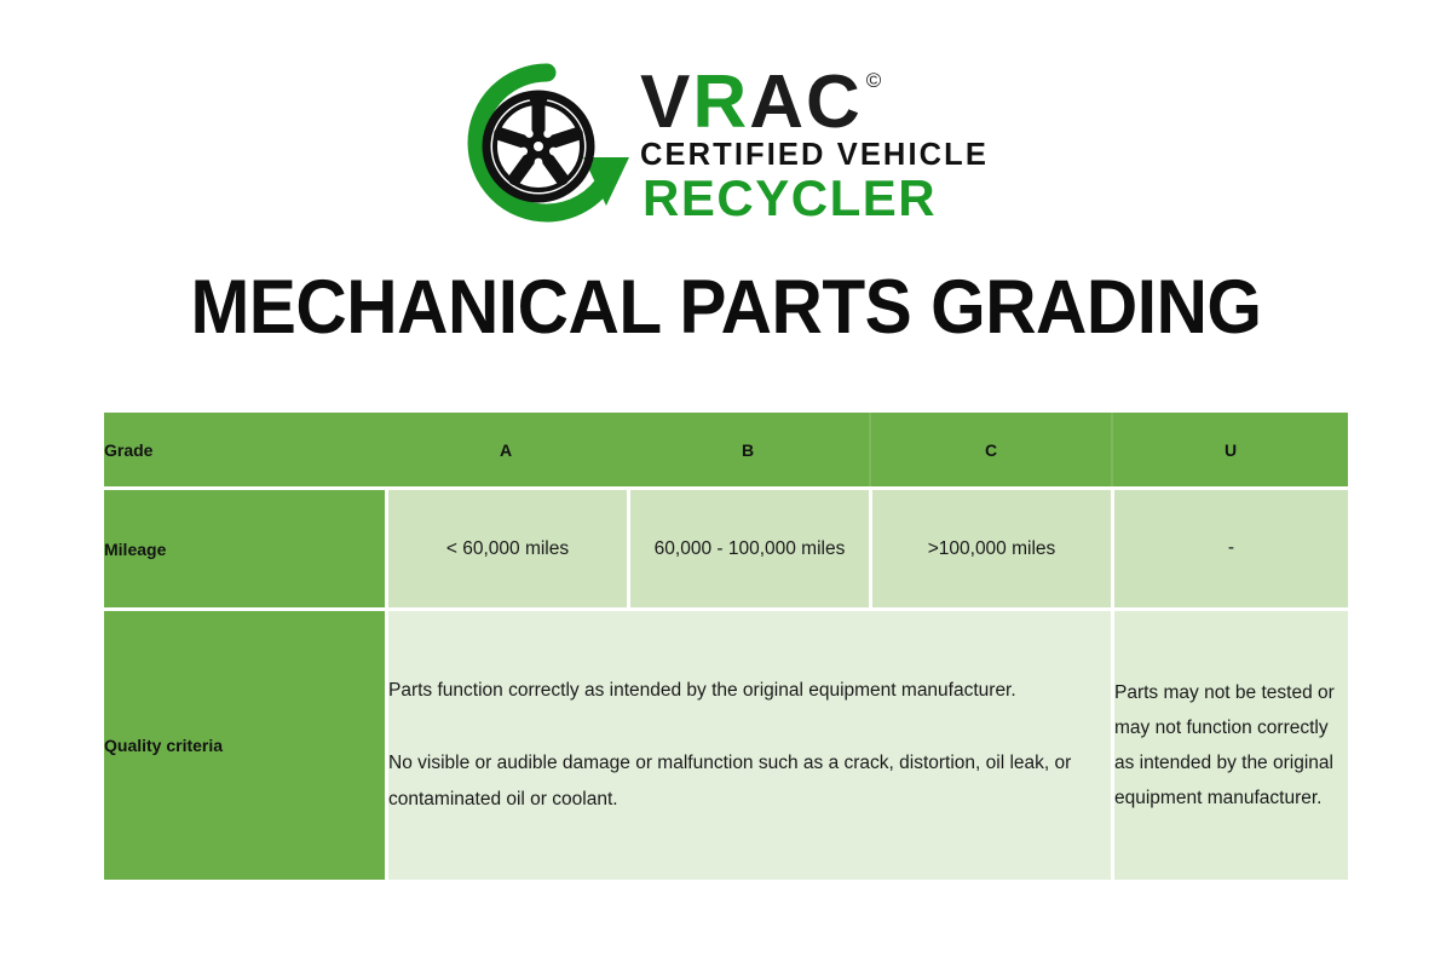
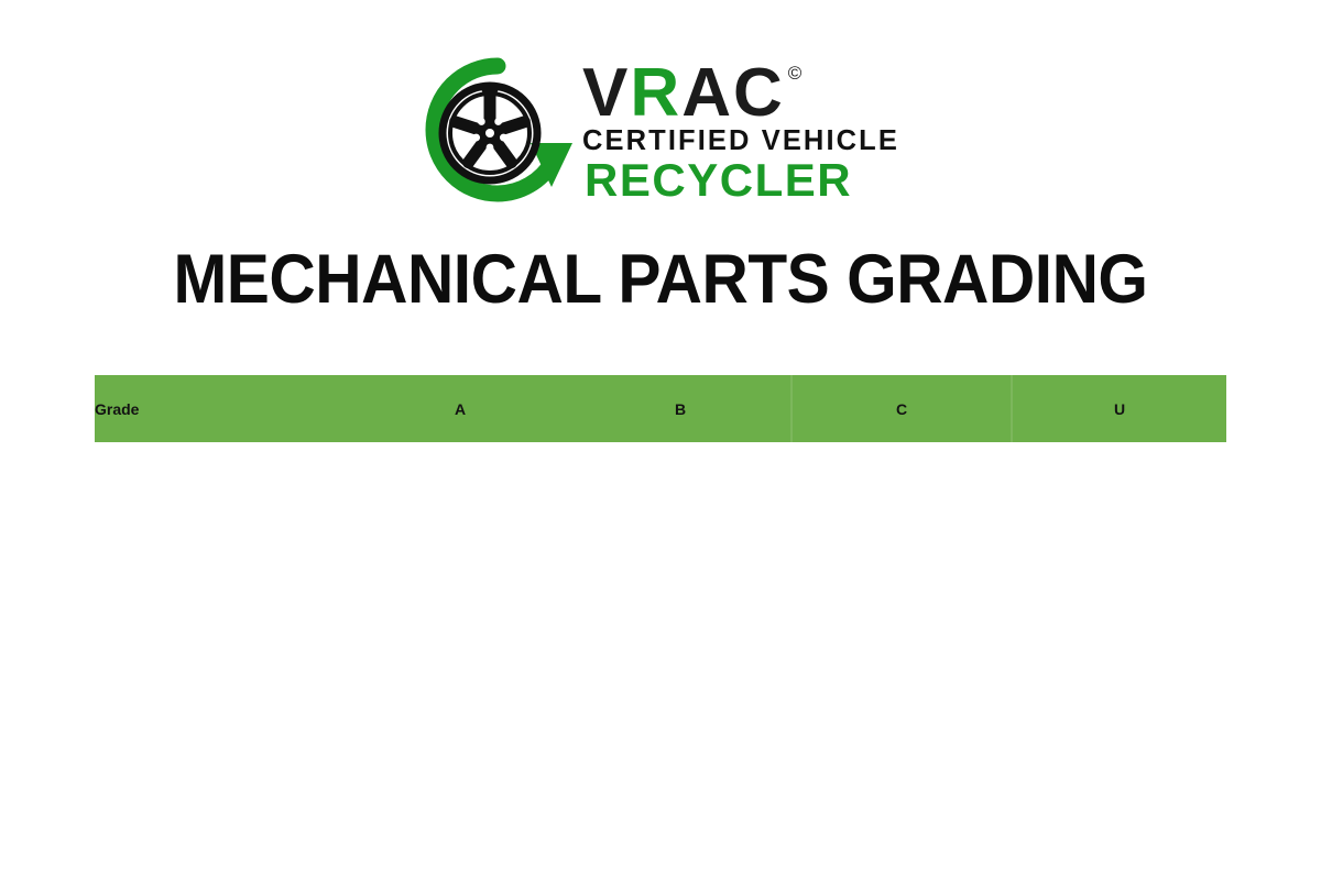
  V
  R
  AC
  ©
  CERTIFIED VEHICLE
  RECYCLER
  MECHANICAL PARTS GRADING
  Grade	A	B	C	U
- Mileage	< 60,000 miles	60,000 - 100,000 miles	>100,000 miles	-
- Quality criteria	Parts function correctly as intended by the original equipment manufacturer. No visible or audible damage or malfunction such as a crack, distortion, oil leak, or contaminated oil or coolant.	Parts may not be tested or may not function correctly as intended by the original equipment manufacturer.
